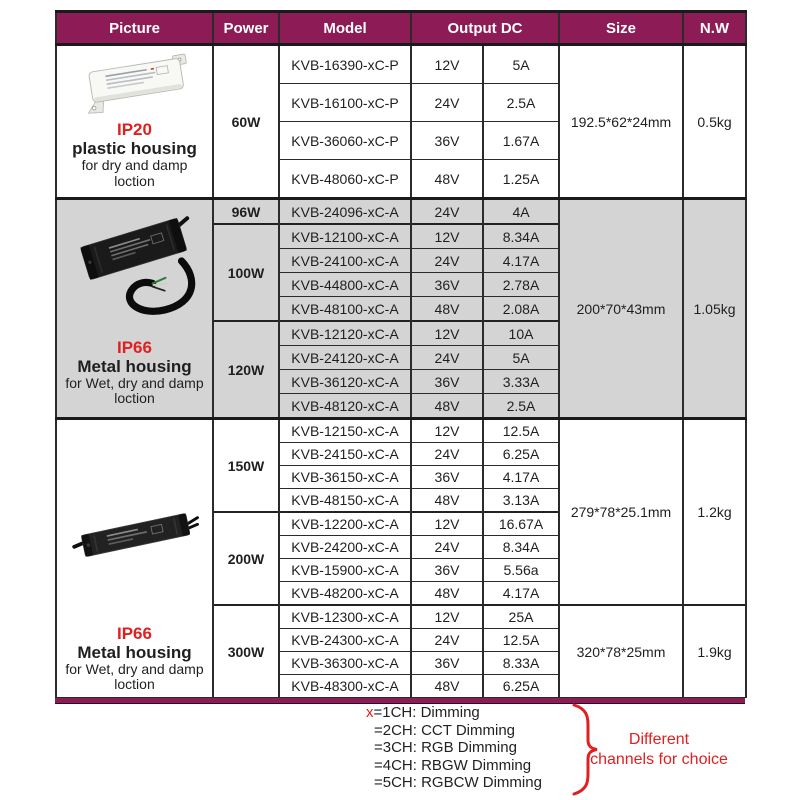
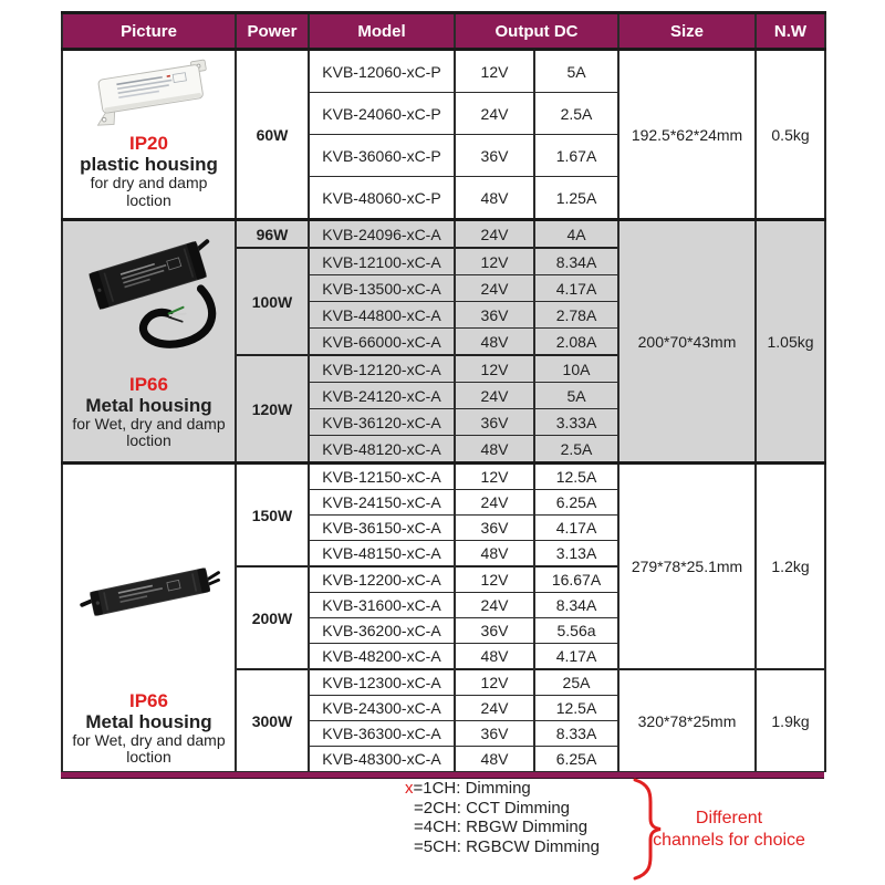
  Picture	Power	Model	Output DC	Size	N.W
- IP20 plastic housing for dry and damp loction	60W	KVB-16390-xC-P	12V	5A	192.5*62*24mm	0.5kg
+ IP20 plastic housing for dry and damp loction	60W	KVB-12060-xC-P	12V	5A	192.5*62*24mm	0.5kg
- KVB-16100-xC-P	24V	2.5A
+ KVB-24060-xC-P	24V	2.5A
  KVB-36060-xC-P	36V	1.67A
  KVB-48060-xC-P	48V	1.25A
  IP66 Metal housing for Wet, dry and damp loction	96W	KVB-24096-xC-A	24V	4A	200*70*43mm	1.05kg
  100W	KVB-12100-xC-A	12V	8.34A
- KVB-24100-xC-A	24V	4.17A
+ KVB-13500-xC-A	24V	4.17A
  KVB-44800-xC-A	36V	2.78A
- KVB-48100-xC-A	48V	2.08A
+ KVB-66000-xC-A	48V	2.08A
  120W	KVB-12120-xC-A	12V	10A
  KVB-24120-xC-A	24V	5A
  KVB-36120-xC-A	36V	3.33A
  KVB-48120-xC-A	48V	2.5A
  IP66 Metal housing for Wet, dry and damp loction	150W	KVB-12150-xC-A	12V	12.5A	279*78*25.1mm	1.2kg
  KVB-24150-xC-A	24V	6.25A
  KVB-36150-xC-A	36V	4.17A
  KVB-48150-xC-A	48V	3.13A
  200W	KVB-12200-xC-A	12V	16.67A
- KVB-24200-xC-A	24V	8.34A
+ KVB-31600-xC-A	24V	8.34A
- KVB-15900-xC-A	36V	5.56a
+ KVB-36200-xC-A	36V	5.56a
  KVB-48200-xC-A	48V	4.17A
  300W	KVB-12300-xC-A	12V	25A	320*78*25mm	1.9kg
  KVB-24300-xC-A	24V	12.5A
  KVB-36300-xC-A	36V	8.33A
  KVB-48300-xC-A	48V	6.25A
  x=1CH: Dimming
  =2CH: CCT Dimming
- =3CH: RGB Dimming
  =4CH: RBGW Dimming
  =5CH: RGBCW Dimming
  Different
  channels for choice
